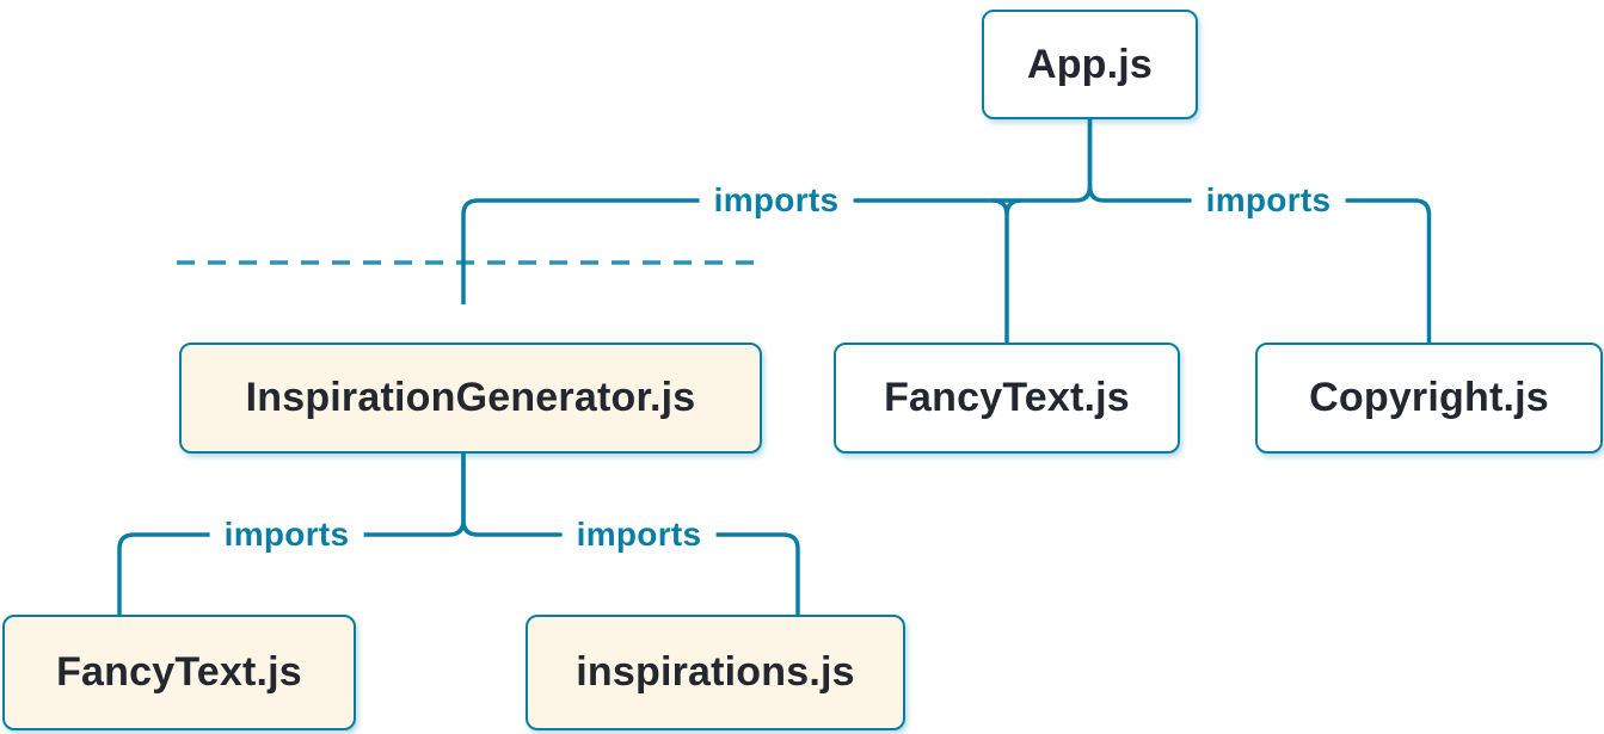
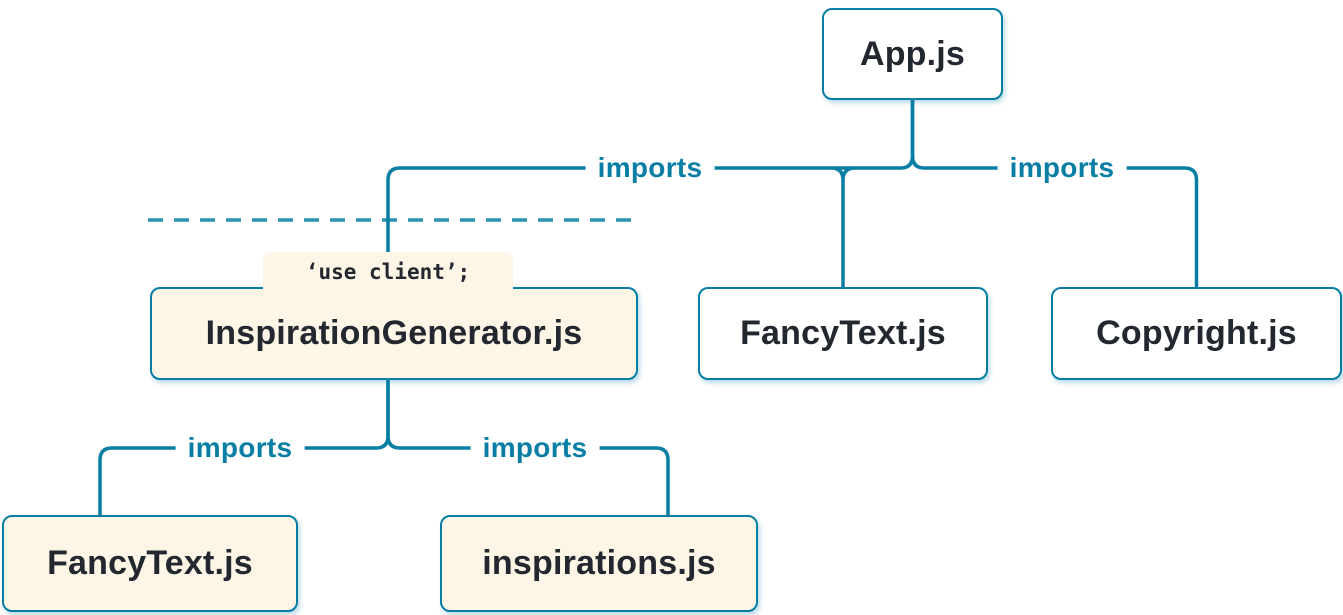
  imports
  imports
  imports
  imports
+ ‘use client’;
  App.js
  InspirationGenerator.js
  FancyText.js
  Copyright.js
  FancyText.js
  inspirations.js
